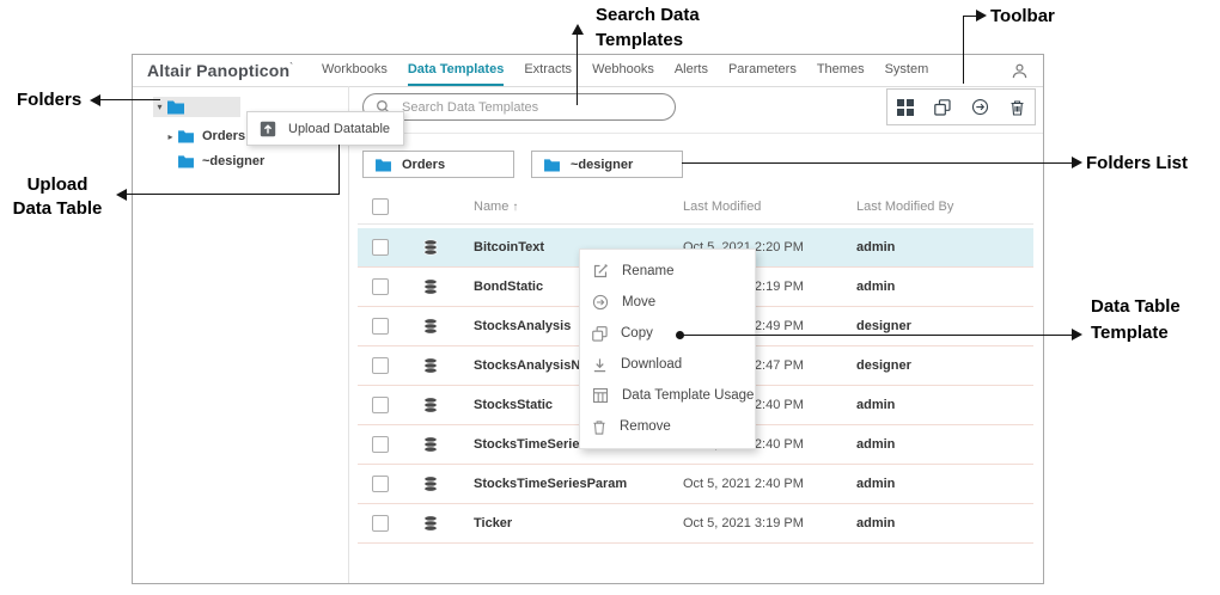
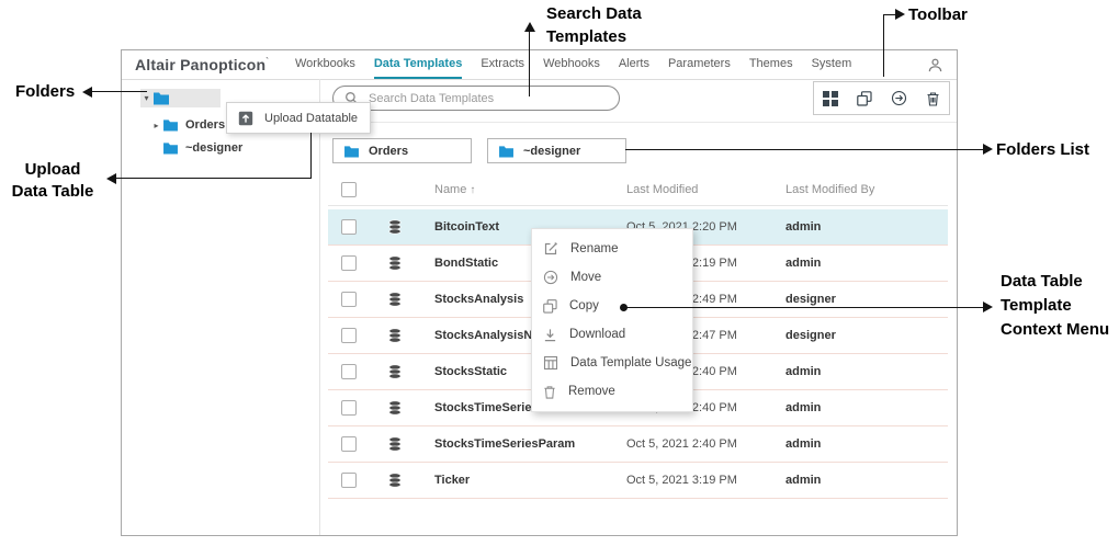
  Altair Panopticon`
  Workbooks
  Data Templates
  Extracts
  Webhooks
  Alerts
  Parameters
  Themes
  System
  ▾
  ▸
  Orders
  ~designer
  Upload Datatable
  Search Data Templates
  Orders
  ~designer
  Name ↑
  Last Modified
  Last Modified By
  BitcoinText
  Oct 5, 2021 2:20 PM
  admin
  BondStatic
  admin
  StocksAnalysis
  designer
  StocksAnalysisN
  designer
  StocksStatic
  admin
  StocksTimeSerie
  admin
  StocksTimeSeriesParam
  Oct 5, 2021 2:40 PM
  admin
  Ticker
  Oct 5, 2021 3:19 PM
  admin
  Rename
  Move
  Copy
  Download
  Data Template Usage
  Remove
  Search Data
  Templates
  Toolbar
  Folders
  Upload
  Data Table
  Folders List
  Data Table
  Template
+ Context Menu
